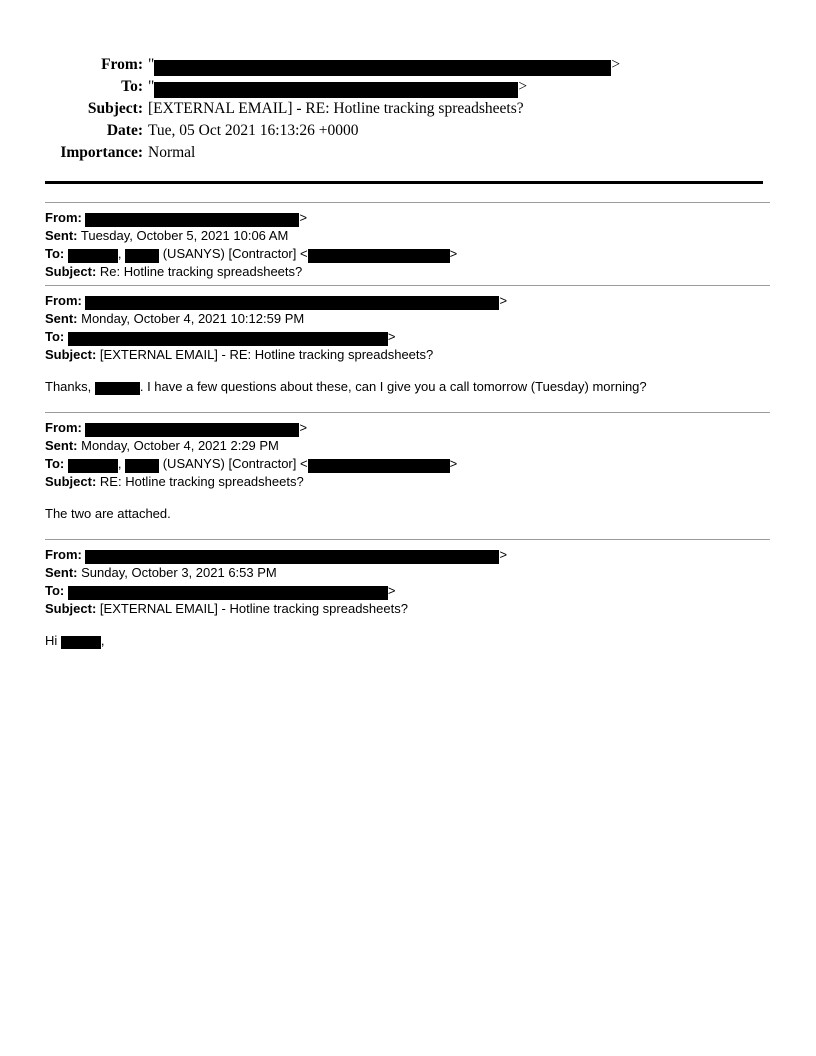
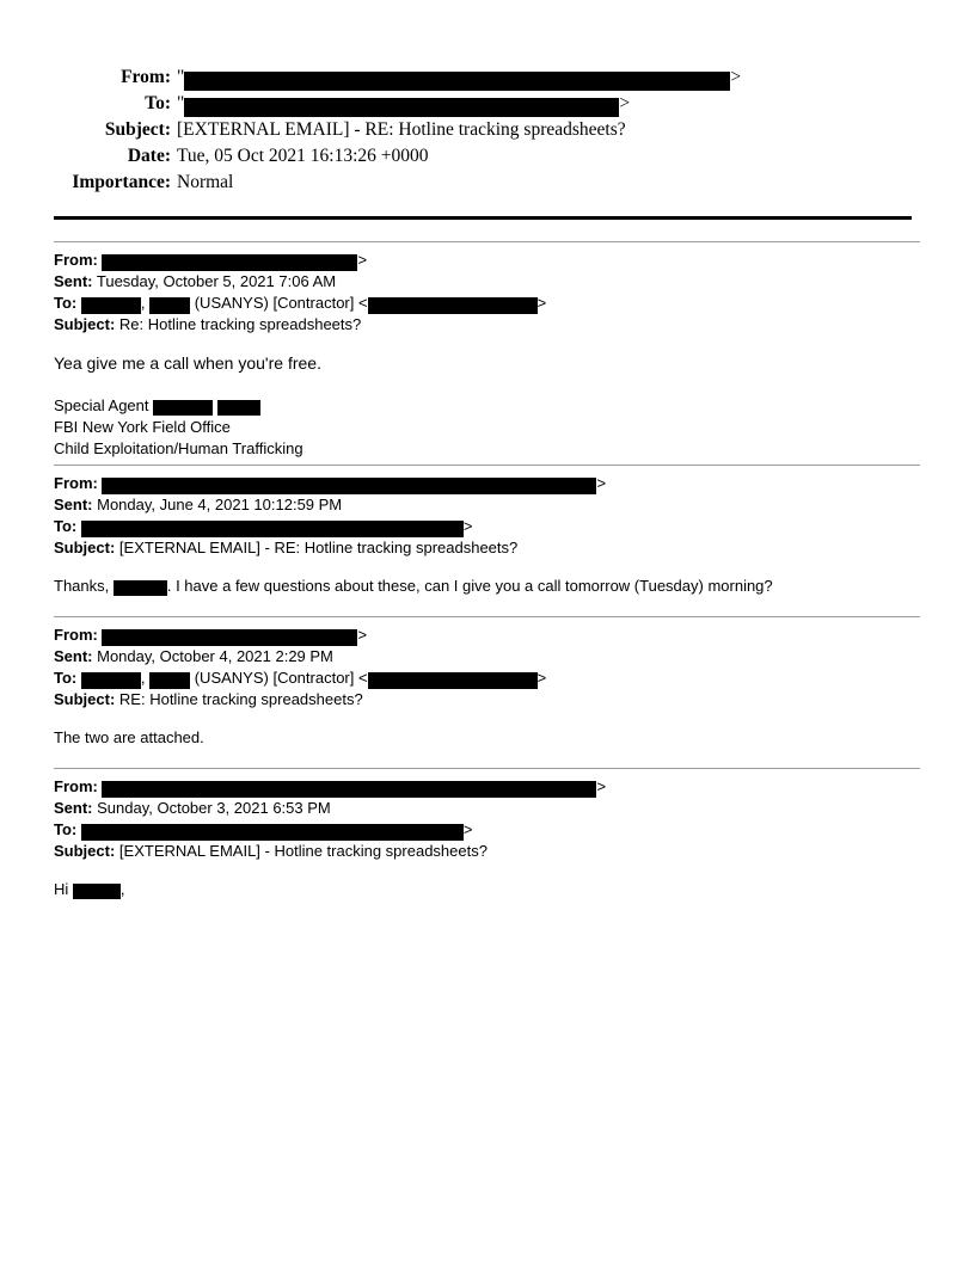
  From:
  " >
  To:
  " >
  Subject:
  [EXTERNAL EMAIL] - RE: Hotline tracking spreadsheets?
  Date:
  Tue, 05 Oct 2021 16:13:26 +0000
  Importance:
  Normal
  From: >
- Sent: Tuesday, October 5, 2021 10:06 AM
+ Sent: Tuesday, October 5, 2021 7:06 AM
  To: , (USANYS) [Contractor] < >
  Subject: Re: Hotline tracking spreadsheets?
+ Yea give me a call when you're free.
+ Special Agent
+ FBI New York Field Office
+ Child Exploitation/Human Trafficking
  From: >
- Sent: Monday, October 4, 2021 10:12:59 PM
+ Sent: Monday, June 4, 2021 10:12:59 PM
  To: >
  Subject: [EXTERNAL EMAIL] - RE: Hotline tracking spreadsheets?
  Thanks, . I have a few questions about these, can I give you a call tomorrow (Tuesday) morning?
  From: >
  Sent: Monday, October 4, 2021 2:29 PM
  To: , (USANYS) [Contractor] < >
  Subject: RE: Hotline tracking spreadsheets?
  The two are attached.
  From: >
  Sent: Sunday, October 3, 2021 6:53 PM
  To: >
  Subject: [EXTERNAL EMAIL] - Hotline tracking spreadsheets?
  Hi ,
